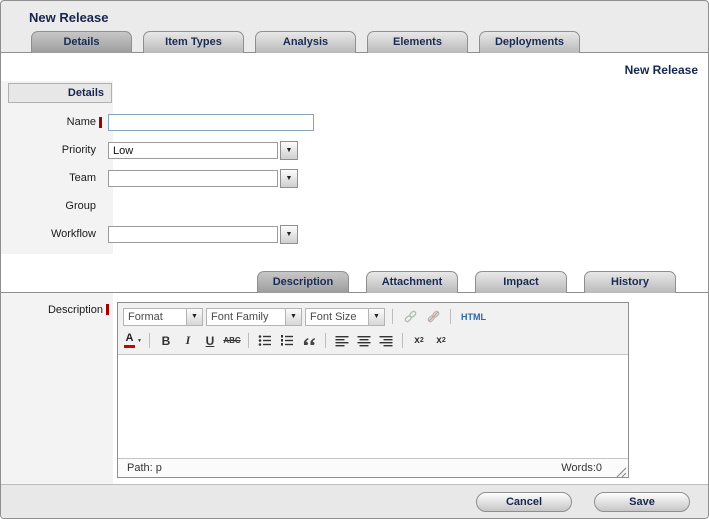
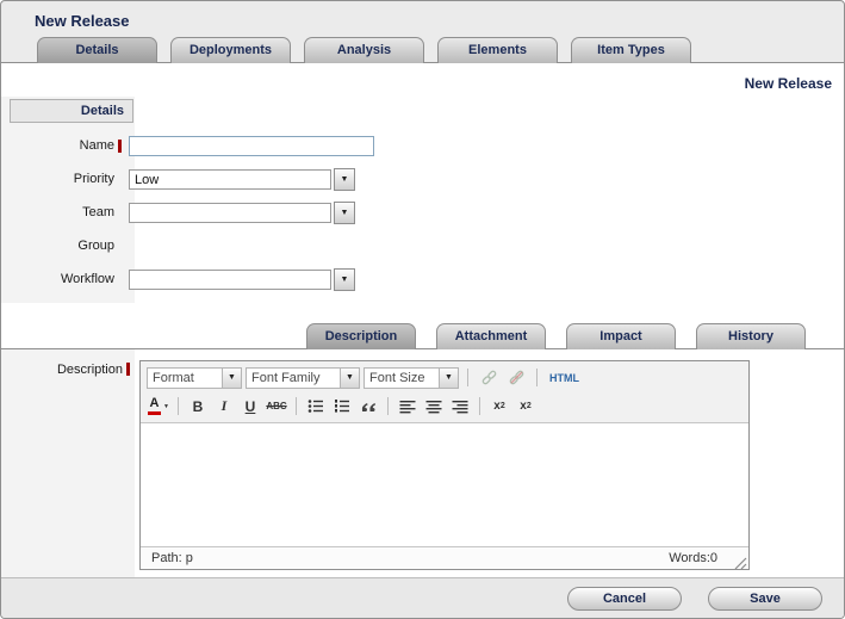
  New Release
  Details
- Item Types
+ Deployments
  Analysis
  Elements
- Deployments
+ Item Types
  New Release
  Details
  Name
  Priority
  Low
  Team
  Group
  Workflow
  Description
  Attachment
  Impact
  History
  Description
  Format
  Font Family
  Font Size
  HTML
  A
  B
  I
  U
  ABC
  x
  x
  Path: p
  Words:0
  Cancel
  Save
